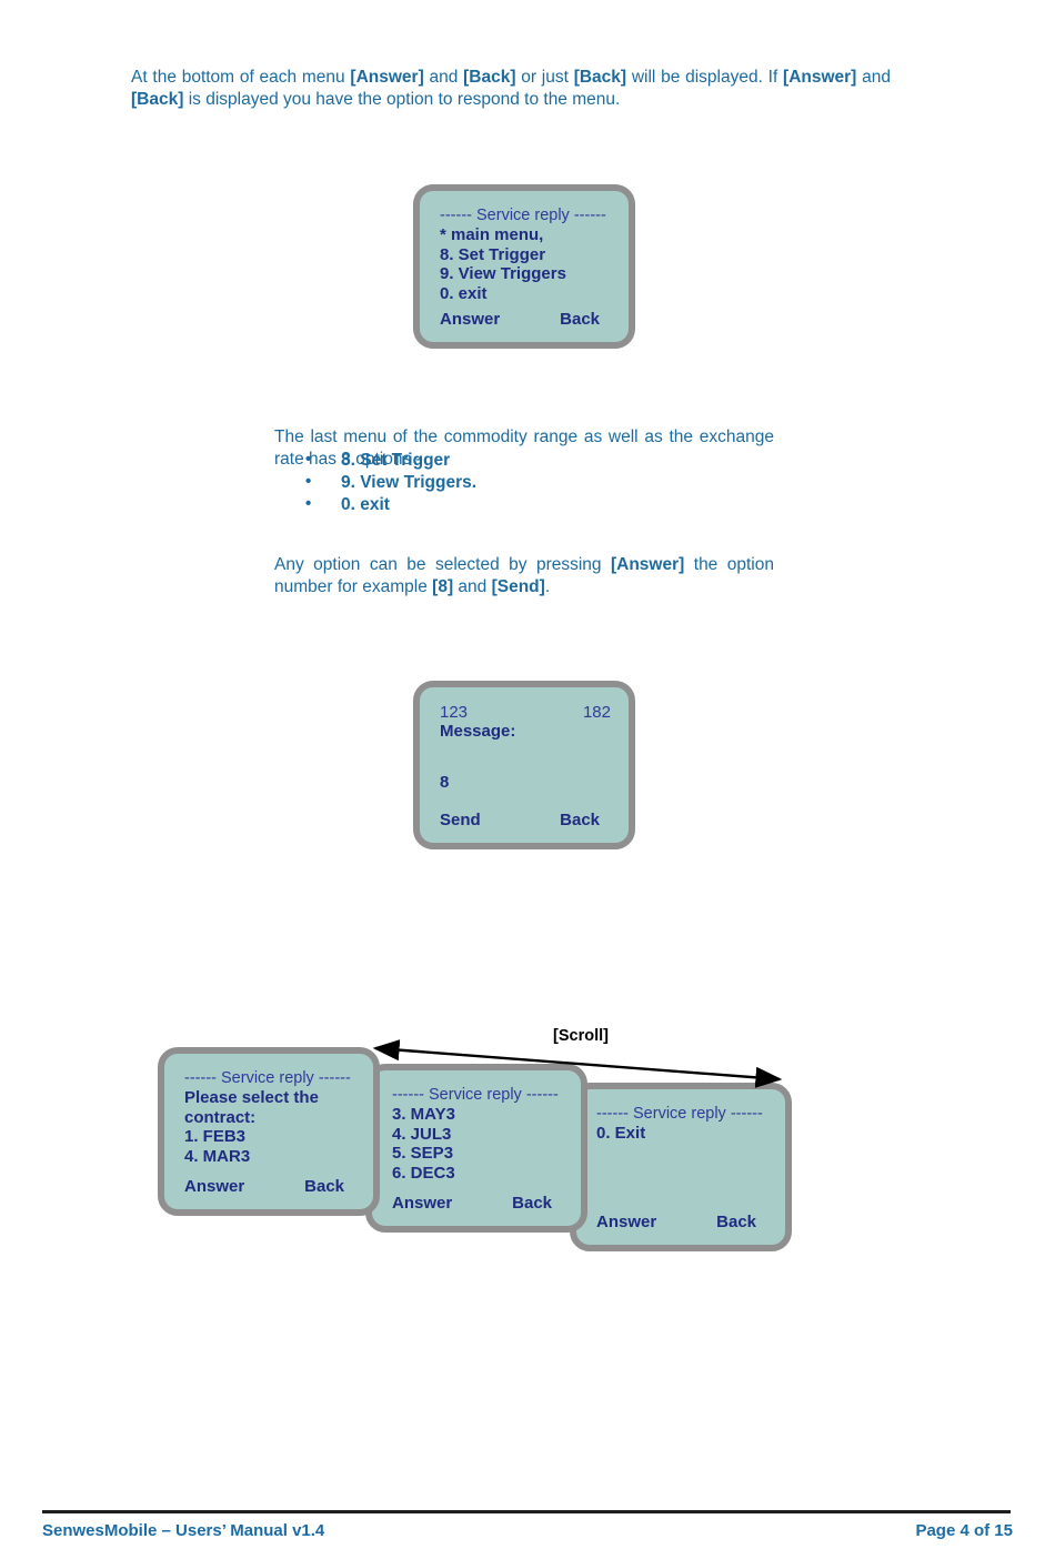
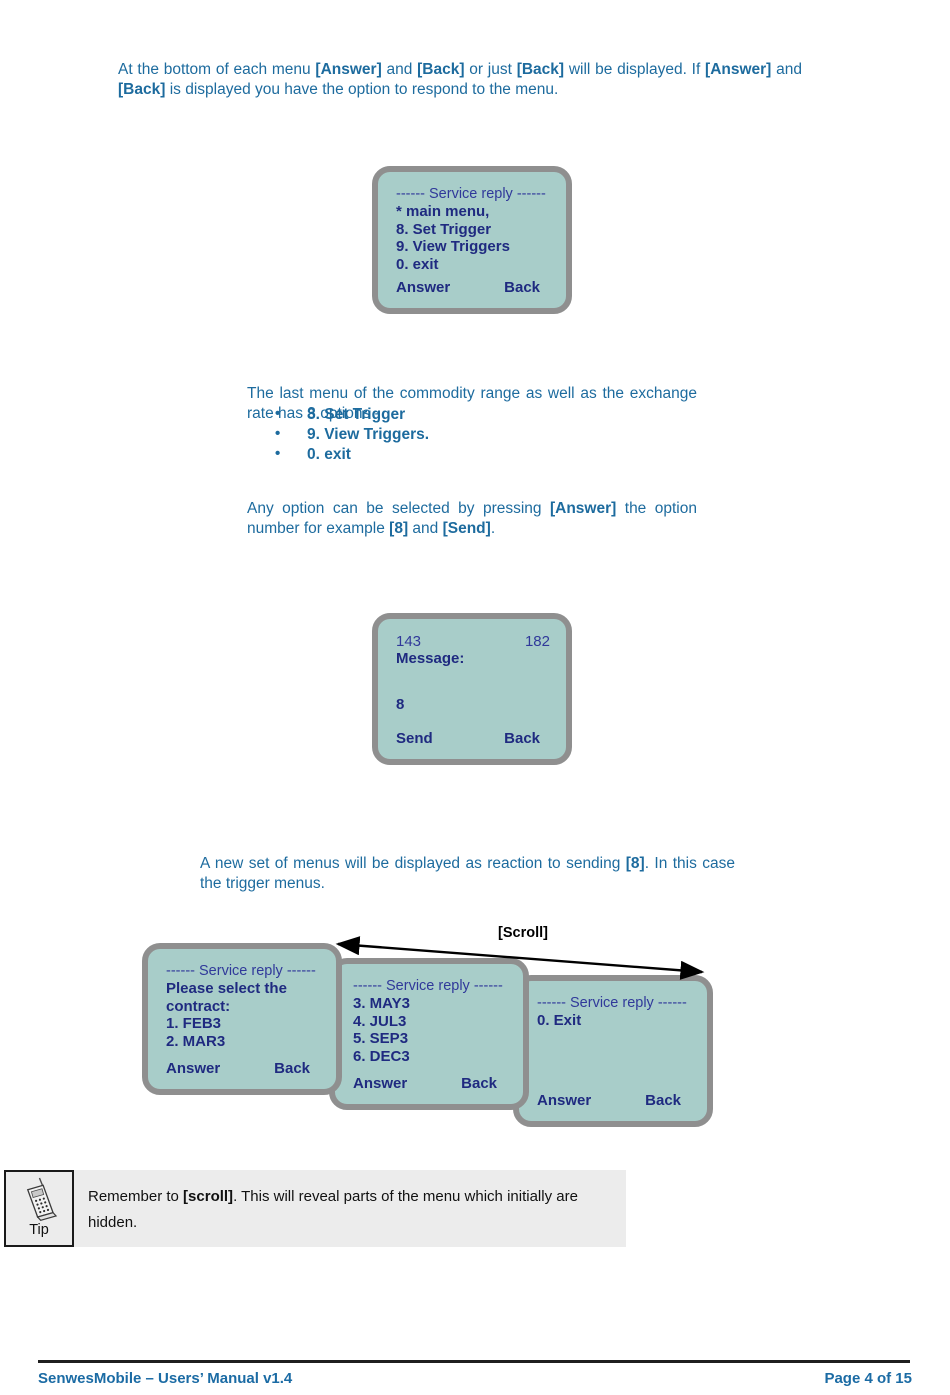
  At the bottom of each menu [Answer] and [Back] or just [Back] will be displayed. If [Answer] and [Back] is displayed you have the option to respond to the menu.
  ------ Service reply ------
  * main menu,
  8. Set Trigger
  9. View Triggers
  0. exit
  Answer
  Back
  The last menu of the commodity range as well as the exchange rate has 3 options -
  8. Set Trigger
  9. View Triggers.
  0. exit
  Any option can be selected by pressing [Answer] the option number for example [8] and [Send].
- 123
+ 143
  182
  Message:
  8
  Send
  Back
+ A new set of menus will be displayed as reaction to sending [8]. In this case the trigger menus.
  [Scroll]
  ------ Service reply ------
  Please select the
  contract:
  1. FEB3
- 4. MAR3
+ 2. MAR3
  Answer
  Back
  ------ Service reply ------
  3. MAY3
  4. JUL3
  5. SEP3
  6. DEC3
  Answer
  Back
  ------ Service reply ------
  0. Exit
  Answer
  Back
+ Tip
+ Remember to [scroll]. This will reveal parts of the menu which initially are hidden.
  SenwesMobile – Users’ Manual v1.4
  Page 4 of 15
